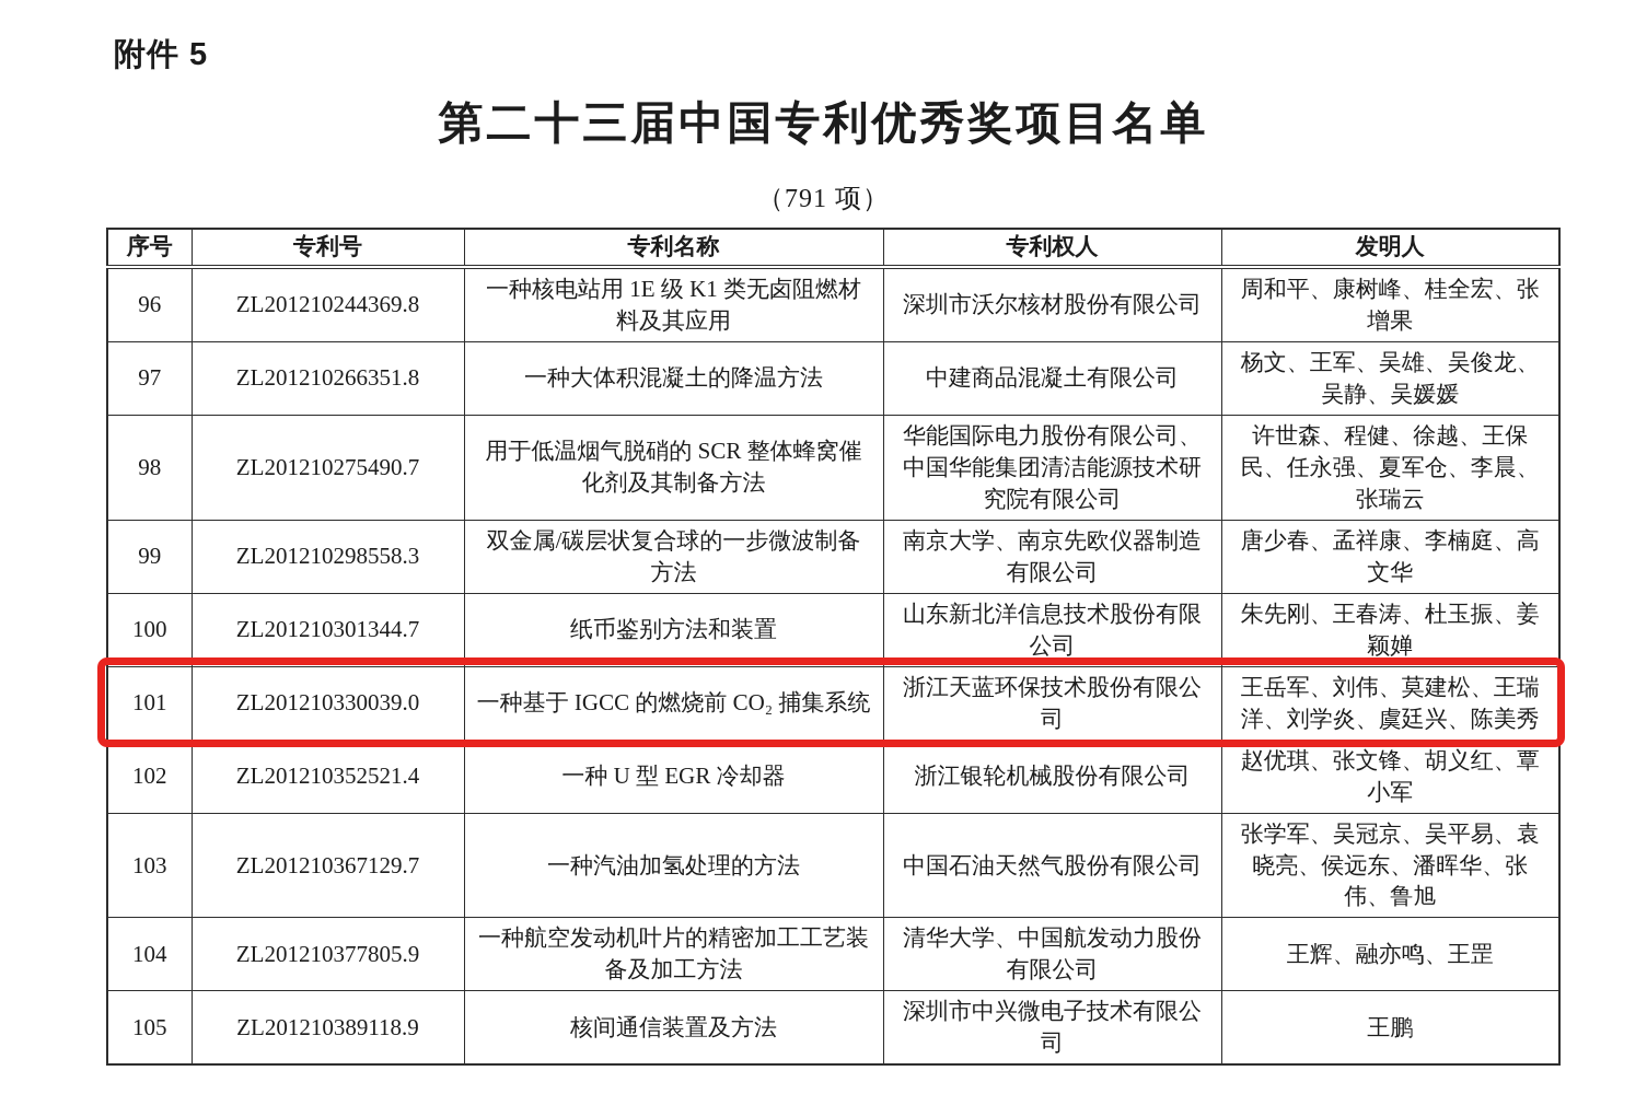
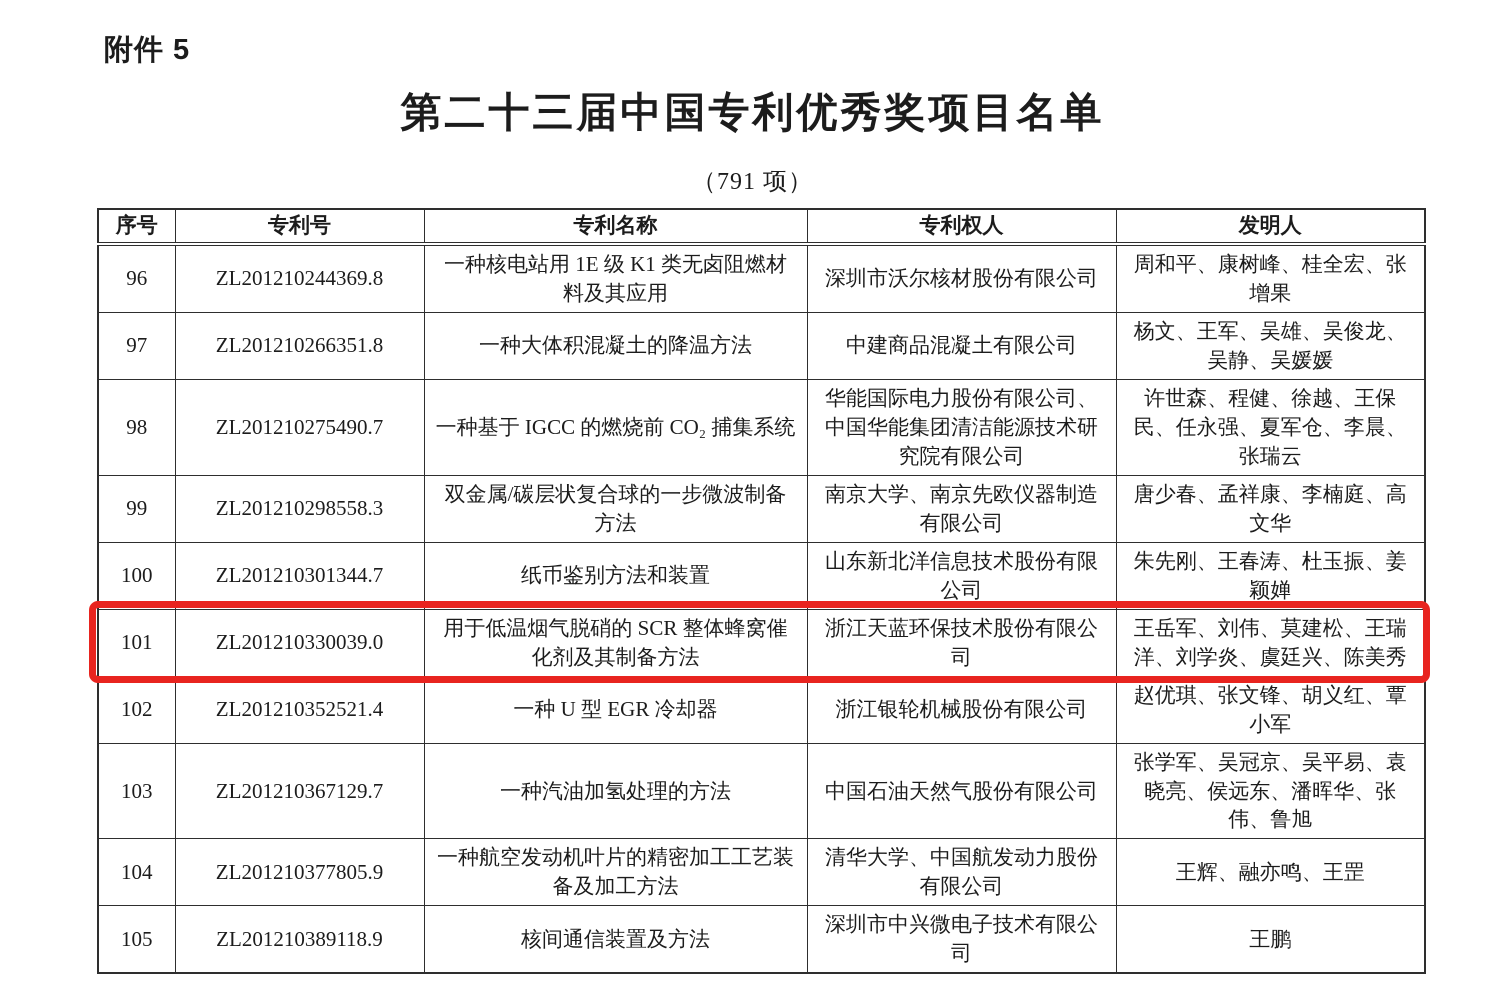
  附件 5
  第二十三届中国专利优秀奖项目名单
  （791 项）
  序号	专利号	专利名称	专利权人	发明人
  96	ZL201210244369.8	一种核电站用 1E 级 K1 类无卤阻燃材料及其应用	深圳市沃尔核材股份有限公司	周和平、康树峰、桂全宏、张增果
  97	ZL201210266351.8	一种大体积混凝土的降温方法	中建商品混凝土有限公司	杨文、王军、吴雄、吴俊龙、吴静、吴媛媛
- 98	ZL201210275490.7	用于低温烟气脱硝的 SCR 整体蜂窝催化剂及其制备方法	华能国际电力股份有限公司、中国华能集团清洁能源技术研究院有限公司	许世森、程健、徐越、王保民、任永强、夏军仓、李晨、张瑞云
+ 98	ZL201210275490.7	一种基于 IGCC 的燃烧前 CO₂ 捕集系统	华能国际电力股份有限公司、中国华能集团清洁能源技术研究院有限公司	许世森、程健、徐越、王保民、任永强、夏军仓、李晨、张瑞云
  99	ZL201210298558.3	双金属/碳层状复合球的一步微波制备方法	南京大学、南京先欧仪器制造有限公司	唐少春、孟祥康、李楠庭、高文华
  100	ZL201210301344.7	纸币鉴别方法和装置	山东新北洋信息技术股份有限公司	朱先刚、王春涛、杜玉振、姜颖婵
- 101	ZL201210330039.0	一种基于 IGCC 的燃烧前 CO₂ 捕集系统	浙江天蓝环保技术股份有限公司	王岳军、刘伟、莫建松、王瑞洋、刘学炎、虞廷兴、陈美秀
+ 101	ZL201210330039.0	用于低温烟气脱硝的 SCR 整体蜂窝催化剂及其制备方法	浙江天蓝环保技术股份有限公司	王岳军、刘伟、莫建松、王瑞洋、刘学炎、虞廷兴、陈美秀
  102	ZL201210352521.4	一种 U 型 EGR 冷却器	浙江银轮机械股份有限公司	赵优琪、张文锋、胡义红、覃小军
  103	ZL201210367129.7	一种汽油加氢处理的方法	中国石油天然气股份有限公司	张学军、吴冠京、吴平易、袁晓亮、侯远东、潘晖华、张伟、鲁旭
  104	ZL201210377805.9	一种航空发动机叶片的精密加工工艺装备及加工方法	清华大学、中国航发动力股份有限公司	王辉、融亦鸣、王罡
  105	ZL201210389118.9	核间通信装置及方法	深圳市中兴微电子技术有限公司	王鹏
